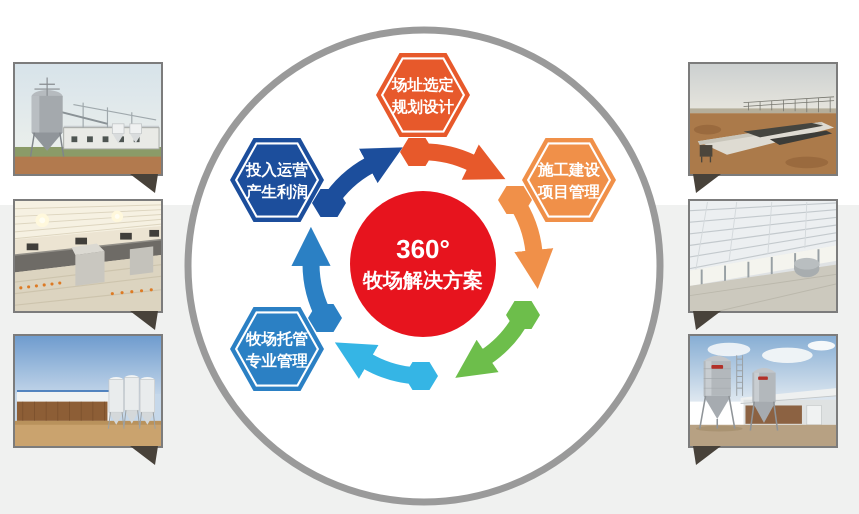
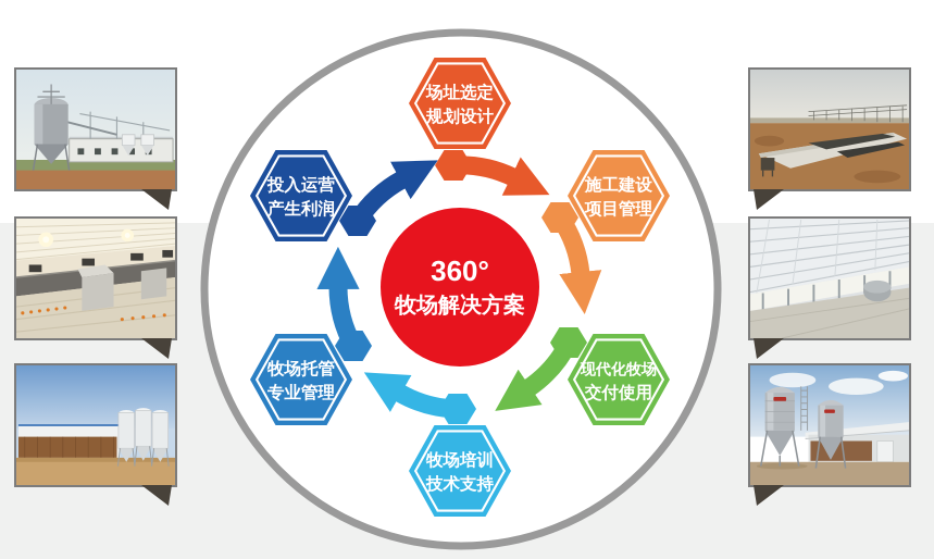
  场址选定
  规划设计
  施工建设
  项目管理
+ 现代化牧场
+ 交付使用
+ 牧场培训
+ 技术支持
  牧场托管
  专业管理
  投入运营
  产生利润
  360°
  牧场解决方案
